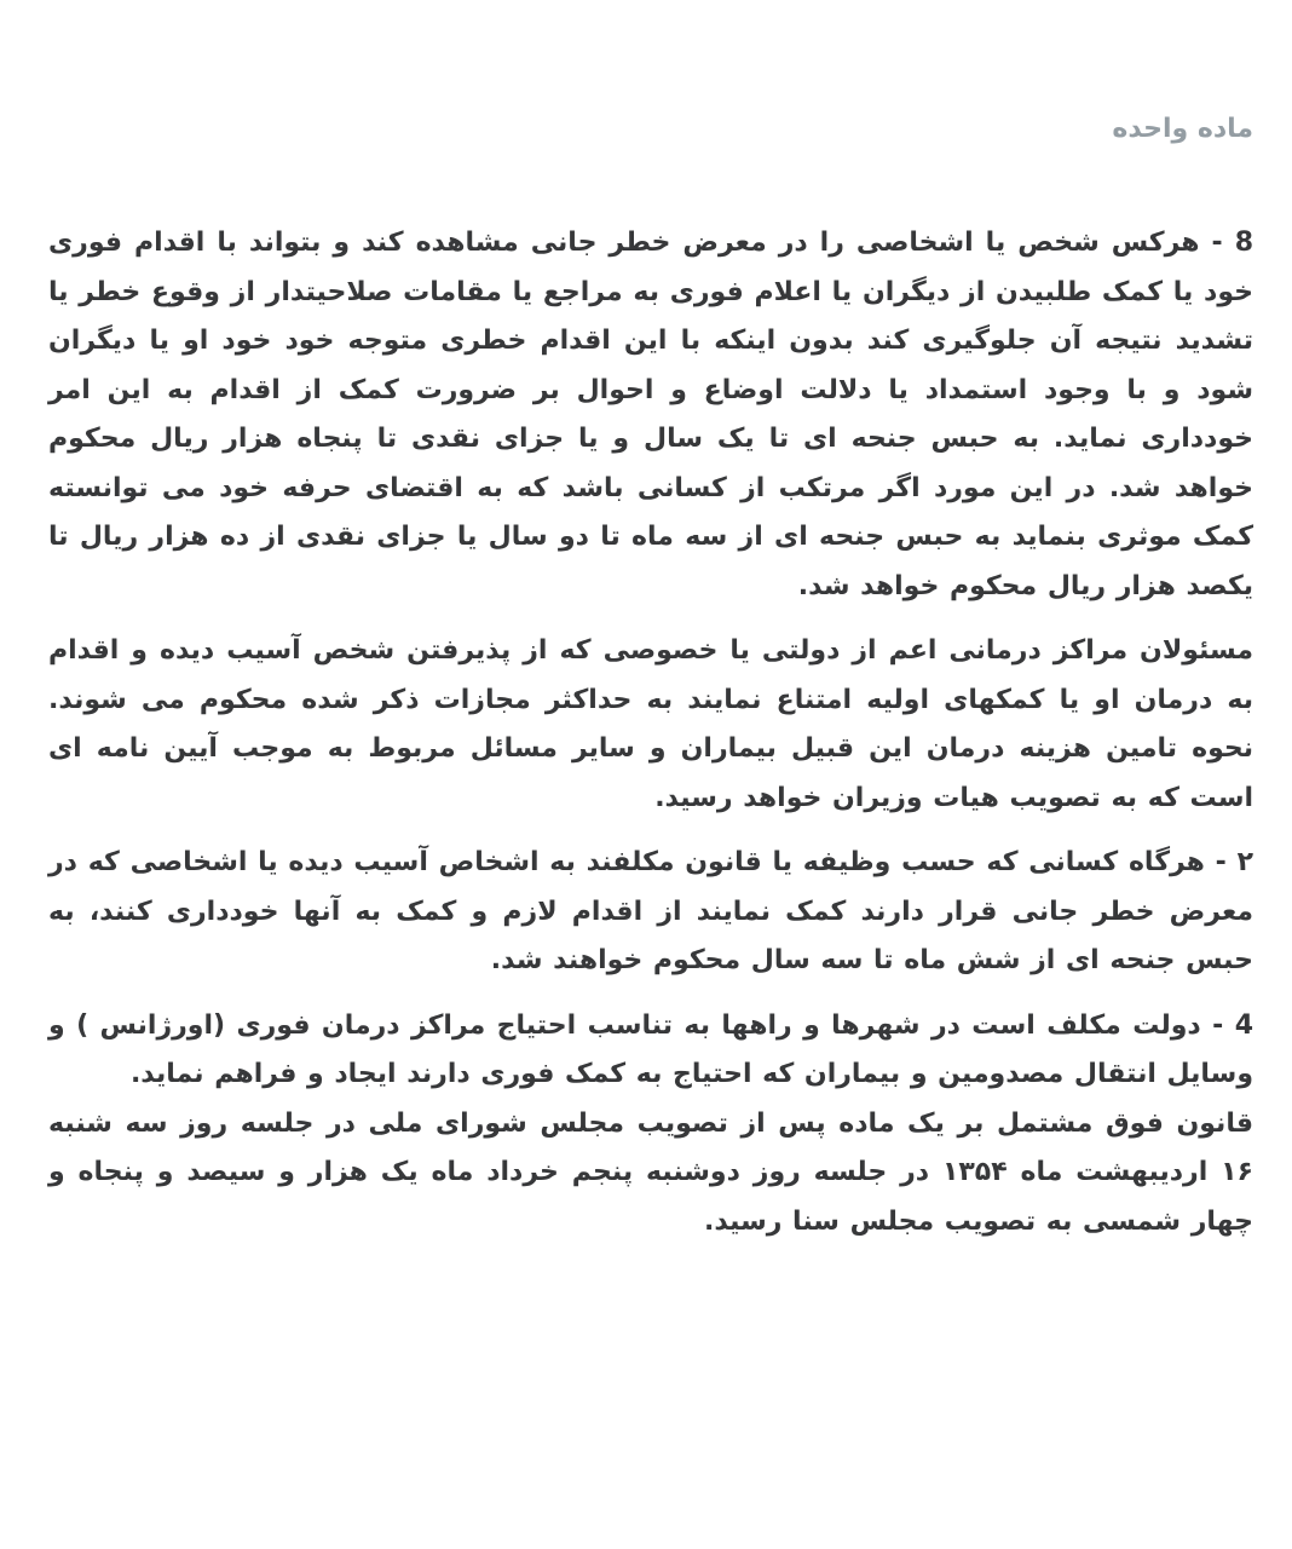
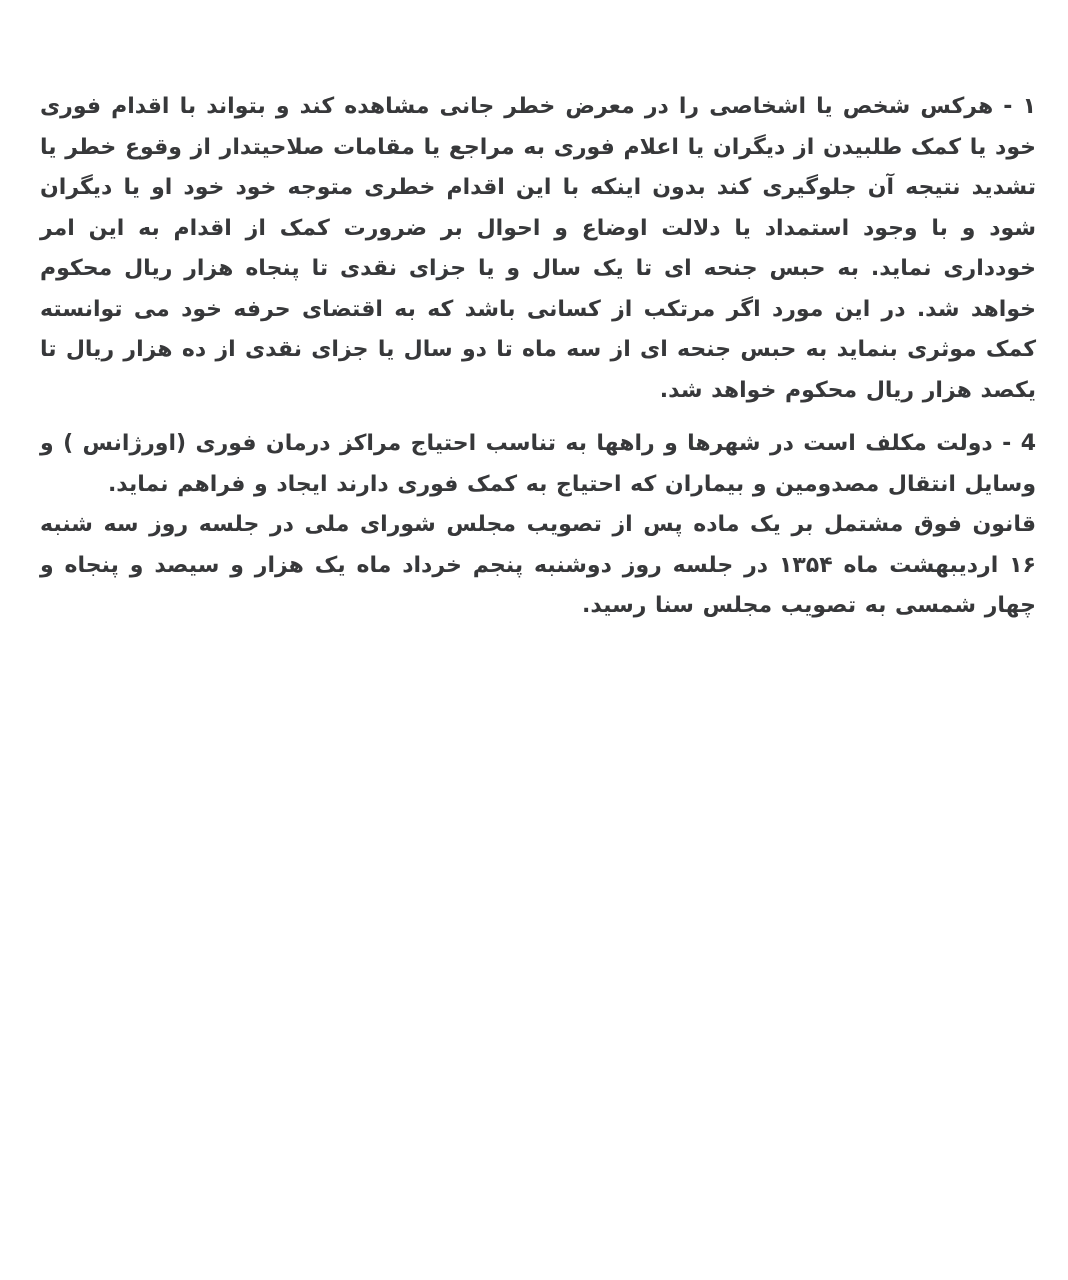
- ماده واحده
- 8 - هرکس شخص یا اشخاصی را در معرض خطر جانی مشاهده کند و بتواند با اقدام فوری خود یا کمک طلبیدن از دیگران یا اعلام فوری به مراجع یا مقامات صلاحیتدار از وقوع خطر یا تشدید نتیجه آن جلوگیری کند بدون اینکه با این اقدام خطری متوجه خود خود او یا دیگران شود و با وجود استمداد یا دلالت اوضاع و احوال بر ضرورت کمک از اقدام به این امر خودداری نماید. به حبس جنحه ای تا یک سال و یا جزای نقدی تا پنجاه هزار ریال محکوم خواهد شد. در این مورد اگر مرتکب از کسانی باشد که به اقتضای حرفه خود می توانسته کمک موثری بنماید به حبس جنحه ای از سه ماه تا دو سال یا جزای نقدی از ده هزار ریال تا یکصد هزار ریال محکوم خواهد شد.
+ ۱ - هرکس شخص یا اشخاصی را در معرض خطر جانی مشاهده کند و بتواند با اقدام فوری خود یا کمک طلبیدن از دیگران یا اعلام فوری به مراجع یا مقامات صلاحیتدار از وقوع خطر یا تشدید نتیجه آن جلوگیری کند بدون اینکه با این اقدام خطری متوجه خود خود او یا دیگران شود و با وجود استمداد یا دلالت اوضاع و احوال بر ضرورت کمک از اقدام به این امر خودداری نماید. به حبس جنحه ای تا یک سال و یا جزای نقدی تا پنجاه هزار ریال محکوم خواهد شد. در این مورد اگر مرتکب از کسانی باشد که به اقتضای حرفه خود می توانسته کمک موثری بنماید به حبس جنحه ای از سه ماه تا دو سال یا جزای نقدی از ده هزار ریال تا یکصد هزار ریال محکوم خواهد شد.
- مسئولان مراکز درمانی اعم از دولتی یا خصوصی که از پذیرفتن شخص آسیب دیده و اقدام به درمان او یا کمکهای اولیه امتناع نمایند به حداکثر مجازات ذکر شده محکوم می شوند. نحوه تامین هزینه درمان این قبیل بیماران و سایر مسائل مربوط به موجب آیین نامه ای است که به تصویب هیات وزیران خواهد رسید.
- ۲ - هرگاه کسانی که حسب وظیفه یا قانون مکلفند به اشخاص آسیب دیده یا اشخاصی که در معرض خطر جانی قرار دارند کمک نمایند از اقدام لازم و کمک به آنها خودداری کنند، به حبس جنحه ای از شش ماه تا سه سال محکوم خواهند شد.
  4 - دولت مکلف است در شهرها و راهها به تناسب احتیاج مراکز درمان فوری (اورژانس ) و وسایل انتقال مصدومین و بیماران که احتیاج به کمک فوری دارند ایجاد و فراهم نماید.
  قانون فوق مشتمل بر یک ماده پس از تصویب مجلس شورای ملی در جلسه روز سه شنبه ۱۶ اردیبهشت ماه ۱۳۵۴ در جلسه روز دوشنبه پنجم خرداد ماه یک هزار و سیصد و پنجاه و چهار شمسی به تصویب مجلس سنا رسید.
